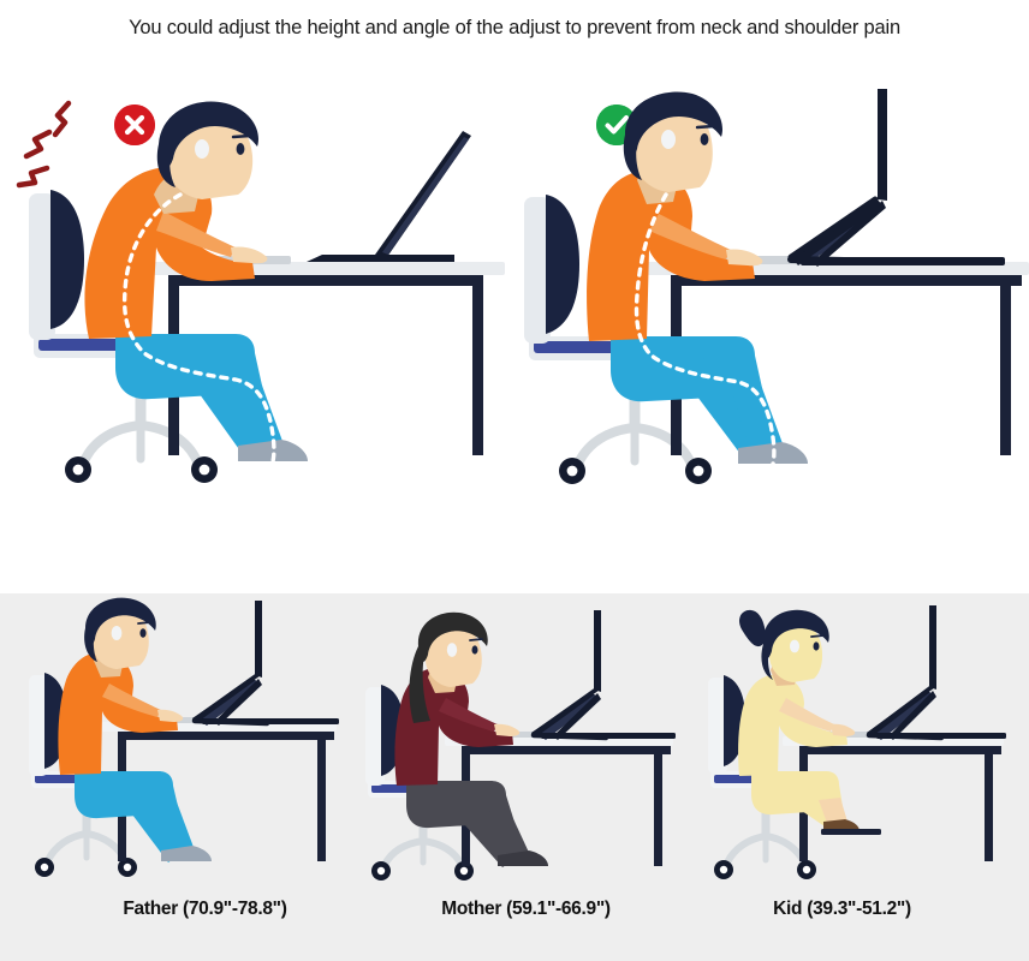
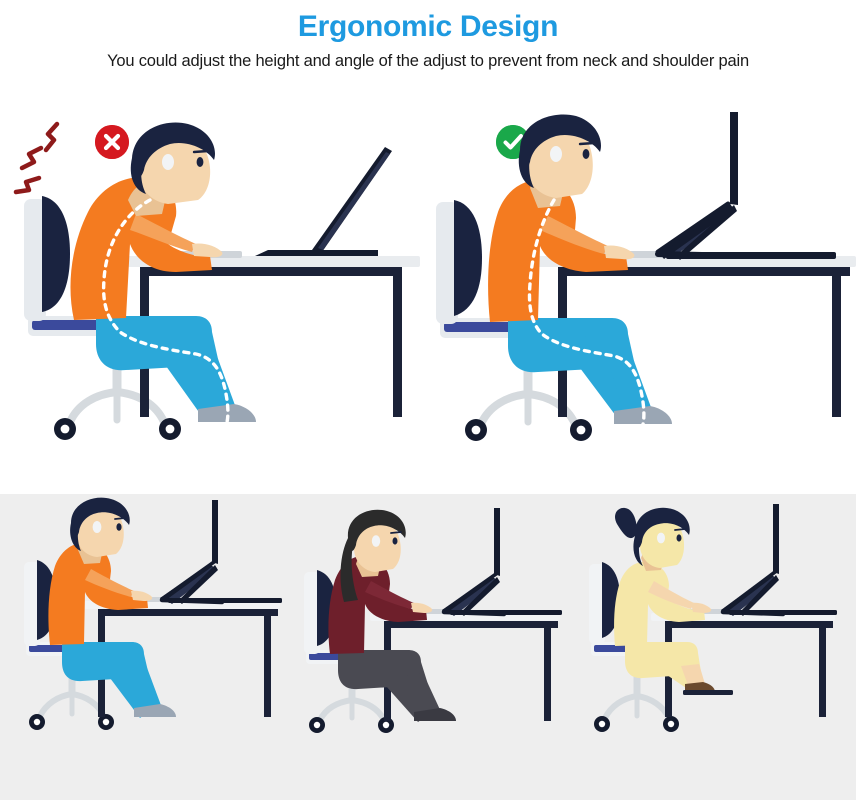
+ Ergonomic Design
  You could adjust the height and angle of the adjust to prevent from neck and shoulder pain
- Father (70.9"-78.8")
- Mother (59.1"-66.9")
- Kid (39.3"-51.2")
